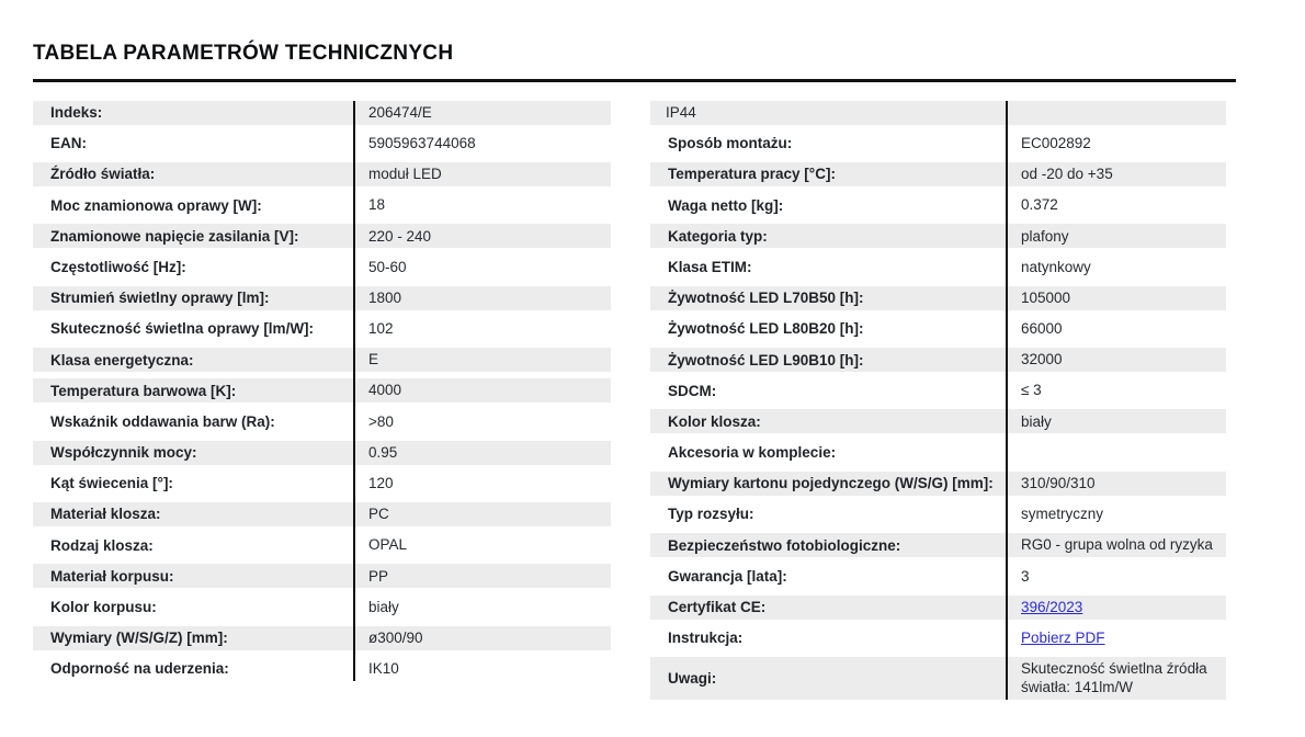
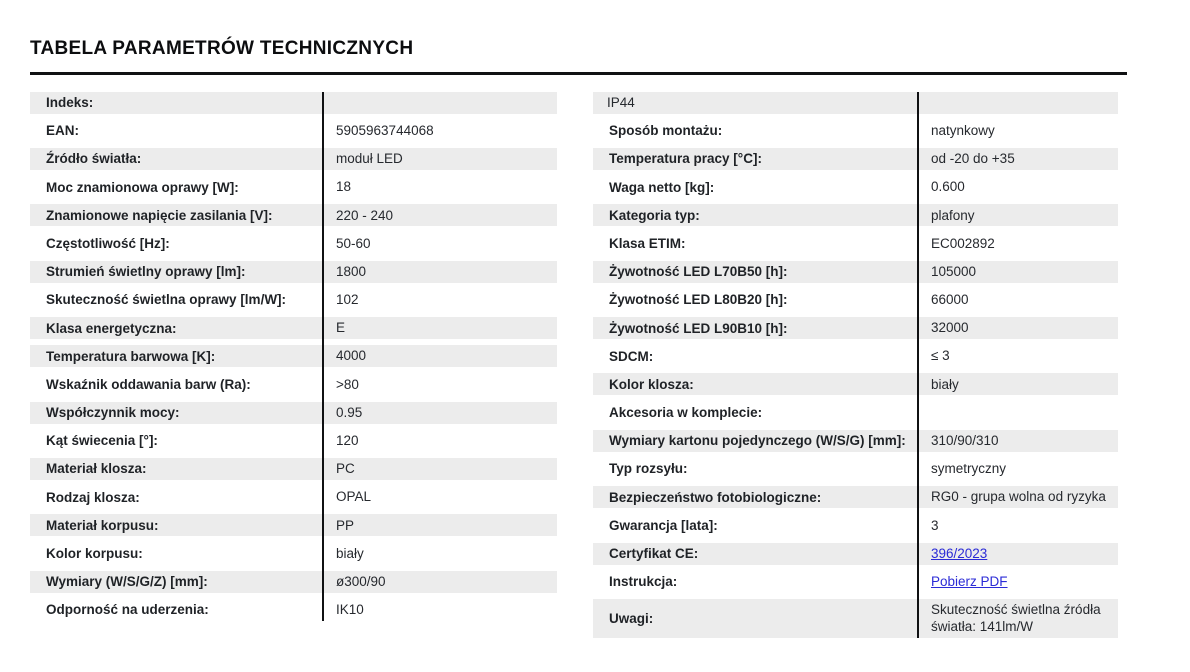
  TABELA PARAMETRÓW TECHNICZNYCH
  Indeks:
- 206474/E
  EAN:
  5905963744068
  Źródło światła:
  moduł LED
  Moc znamionowa oprawy [W]:
  18
  Znamionowe napięcie zasilania [V]:
  220 - 240
  Częstotliwość [Hz]:
  50-60
  Strumień świetlny oprawy [lm]:
  1800
  Skuteczność świetlna oprawy [lm/W]:
  102
  Klasa energetyczna:
  E
  Temperatura barwowa [K]:
  4000
  Wskaźnik oddawania barw (Ra):
  >80
  Współczynnik mocy:
  0.95
  Kąt świecenia [°]:
  120
  Materiał klosza:
  PC
  Rodzaj klosza:
  OPAL
  Materiał korpusu:
  PP
  Kolor korpusu:
  biały
  Wymiary (W/S/G/Z) [mm]:
  ø300/90
  Odporność na uderzenia:
  IK10
  IP44
  Sposób montażu:
- EC002892
+ natynkowy
  Temperatura pracy [°C]:
  od -20 do +35
  Waga netto [kg]:
- 0.372
+ 0.600
  Kategoria typ:
  plafony
  Klasa ETIM:
- natynkowy
+ EC002892
  Żywotność LED L70B50 [h]:
  105000
  Żywotność LED L80B20 [h]:
  66000
  Żywotność LED L90B10 [h]:
  32000
  SDCM:
  ≤ 3
  Kolor klosza:
  biały
  Akcesoria w komplecie:
  Wymiary kartonu pojedynczego (W/S/G) [mm]:
  310/90/310
  Typ rozsyłu:
  symetryczny
  Bezpieczeństwo fotobiologiczne:
  RG0 - grupa wolna od ryzyka
  Gwarancja [lata]:
  3
  Certyfikat CE:
  396/2023
  Instrukcja:
  Pobierz PDF
  Uwagi:
  Skuteczność świetlna źródła światła: 141lm/W
